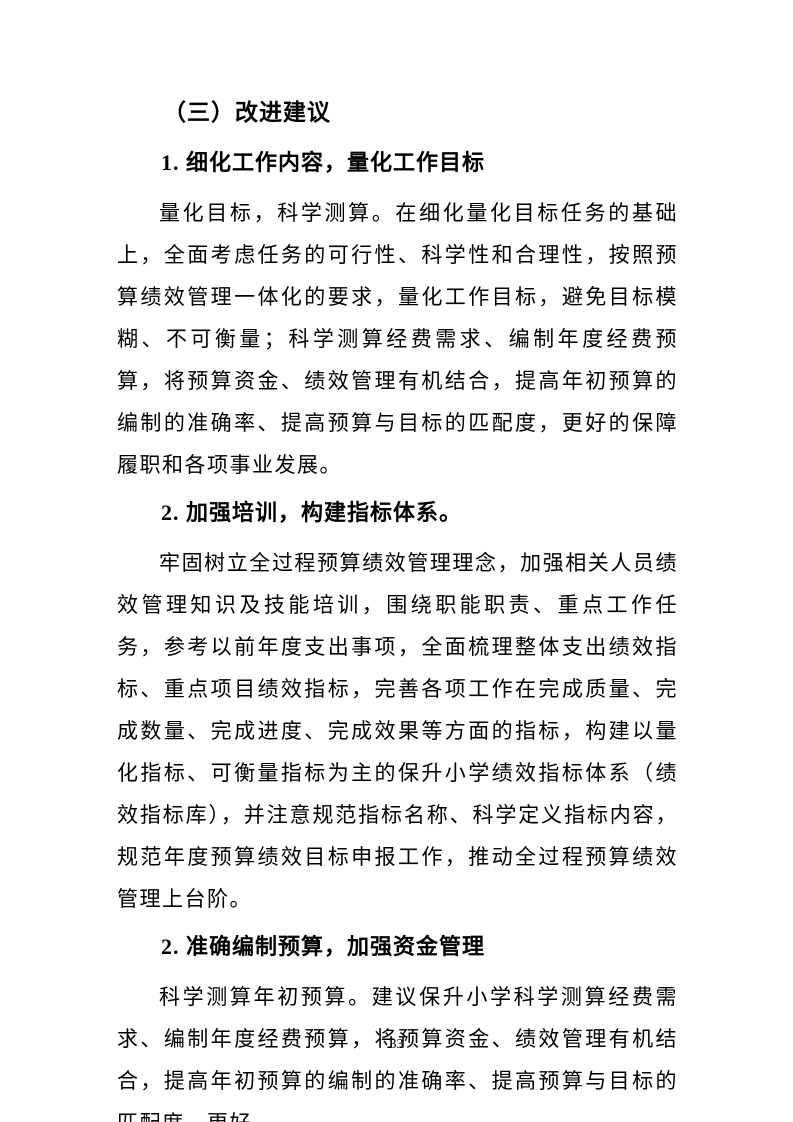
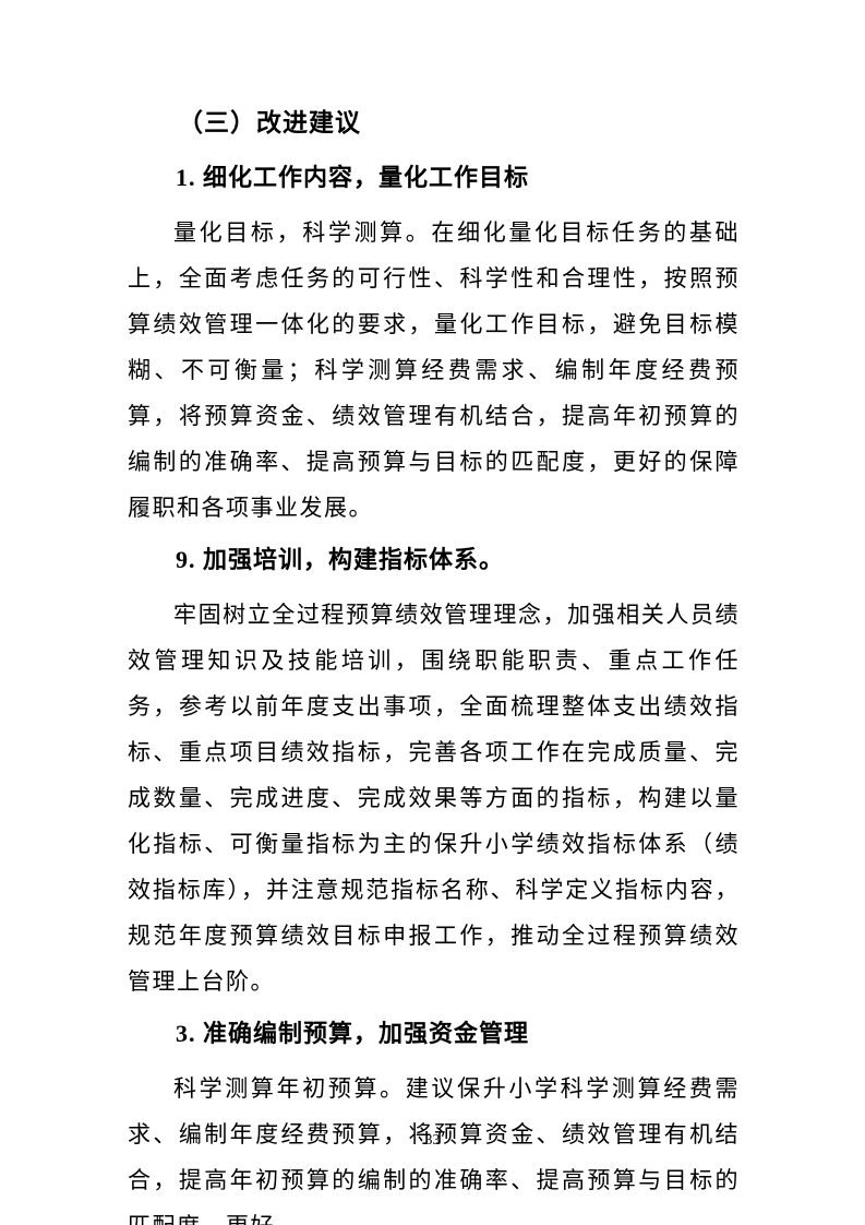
  （三）改进建议
  1. 细化工作内容，量化工作目标
  量化目标，科学测算。在细化量化目标任务的基础上，全面考虑任务的可行性、科学性和合理性，按照预算绩效管理一体化的要求，量化工作目标，避免目标模糊、不可衡量；科学测算经费需求、编制年度经费预算，将预算资金、绩效管理有机结合，提高年初预算的编制的准确率、提高预算与目标的匹配度，更好的保障履职和各项事业发展。
- 2. 加强培训，构建指标体系。
+ 9. 加强培训，构建指标体系。
  牢固树立全过程预算绩效管理理念，加强相关人员绩效管理知识及技能培训，围绕职能职责、重点工作任务，参考以前年度支出事项，全面梳理整体支出绩效指标、重点项目绩效指标，完善各项工作在完成质量、完成数量、完成进度、完成效果等方面的指标，构建以量化指标、可衡量指标为主的保升小学绩效指标体系（绩效指标库），并注意规范指标名称、科学定义指标内容，规范年度预算绩效目标申报工作，推动全过程预算绩效管理上台阶。
- 2. 准确编制预算，加强资金管理
+ 3. 准确编制预算，加强资金管理
  科学测算年初预算。建议保升小学科学测算经费需求、编制年度经费预算，将预算资金、绩效管理有机结合，提高年初预算的编制的准确率、提高预算与目标的
  33
